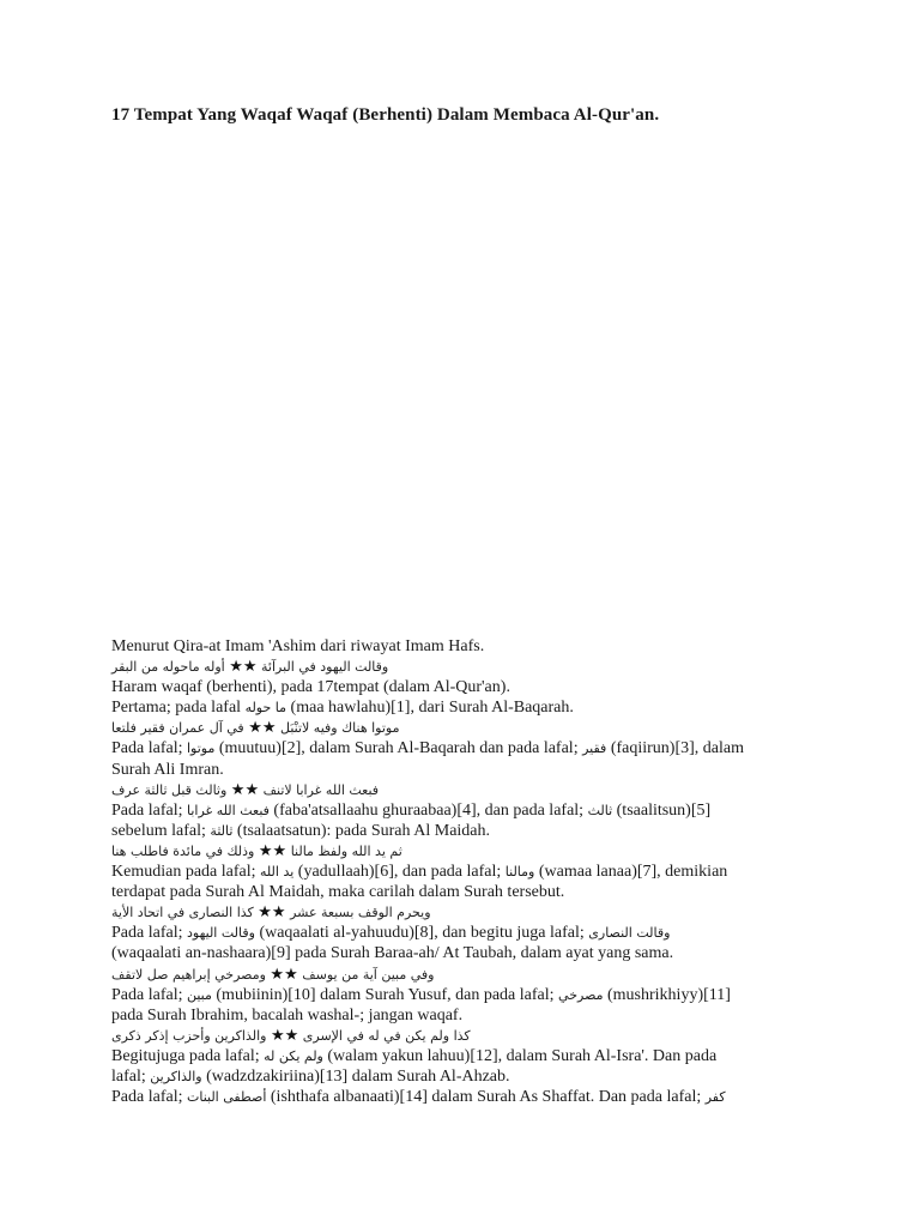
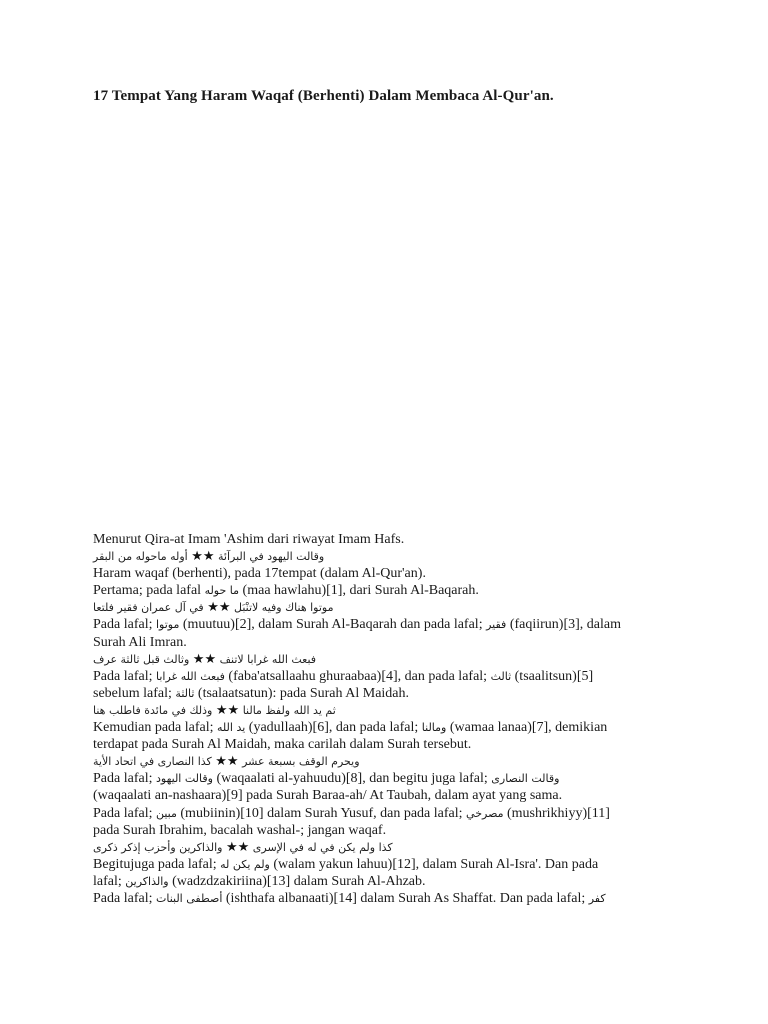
- 17 Tempat Yang Waqaf Waqaf (Berhenti) Dalam Membaca Al-Qur'an.
+ 17 Tempat Yang Haram Waqaf (Berhenti) Dalam Membaca Al-Qur'an.
  Menurut Qira-at Imam 'Ashim dari riwayat Imam Hafs.
  أوله ماحوله من البقر ★★ وقالت اليهود في البرآئة
  Haram waqaf (berhenti), pada 17tempat (dalam Al-Qur'an).
  Pertama; pada lafal ما حوله (maa hawlahu)[1], dari Surah Al-Baqarah.
  في آل عمران فقير فلتعا ★★ موتوا هناك وفيه لاتنْبَل
  Pada lafal; موتوا (muutuu)[2], dalam Surah Al-Baqarah dan pada lafal; فقير (faqiirun)[3], dalam
  Surah Ali Imran.
  وثالث قبل ثالثة عرف ★★ فبعث الله غرابا لاتنف
  Pada lafal; فبعث الله غرابا (faba'atsallaahu ghuraabaa)[4], dan pada lafal; ثالث (tsaalitsun)[5]
  sebelum lafal; ثالثة (tsalaatsatun): pada Surah Al Maidah.
  وذلك في مائدة فاطلب هنا ★★ ثم يد الله ولفظ مالنا
  Kemudian pada lafal; يد الله (yadullaah)[6], dan pada lafal; ومالنا (wamaa lanaa)[7], demikian
  terdapat pada Surah Al Maidah, maka carilah dalam Surah tersebut.
  كذا النصارى في اتحاد الأية ★★ ويحرم الوقف بسبعة عشر
  Pada lafal; وقالت اليهود (waqaalati al-yahuudu)[8], dan begitu juga lafal; وقالت النصارى
  (waqaalati an-nashaara)[9] pada Surah Baraa-ah/ At Taubah, dalam ayat yang sama.
- ومصرخي إبراهيم صل لاتقف ★★ وفي مبين آية من يوسف
  Pada lafal; مبين (mubiinin)[10] dalam Surah Yusuf, dan pada lafal; مصرخي (mushrikhiyy)[11]
  pada Surah Ibrahim, bacalah washal-; jangan waqaf.
  والذاكرين وأحزب إذكر ذكرى ★★ كذا ولم يكن في له في الإسرى
  Begitujuga pada lafal; ولم يكن له (walam yakun lahuu)[12], dalam Surah Al-Isra'. Dan pada
  lafal; والذاكرين (wadzdzakiriina)[13] dalam Surah Al-Ahzab.
  Pada lafal; أصطفى البنات (ishthafa albanaati)[14] dalam Surah As Shaffat. Dan pada lafal; كفر
